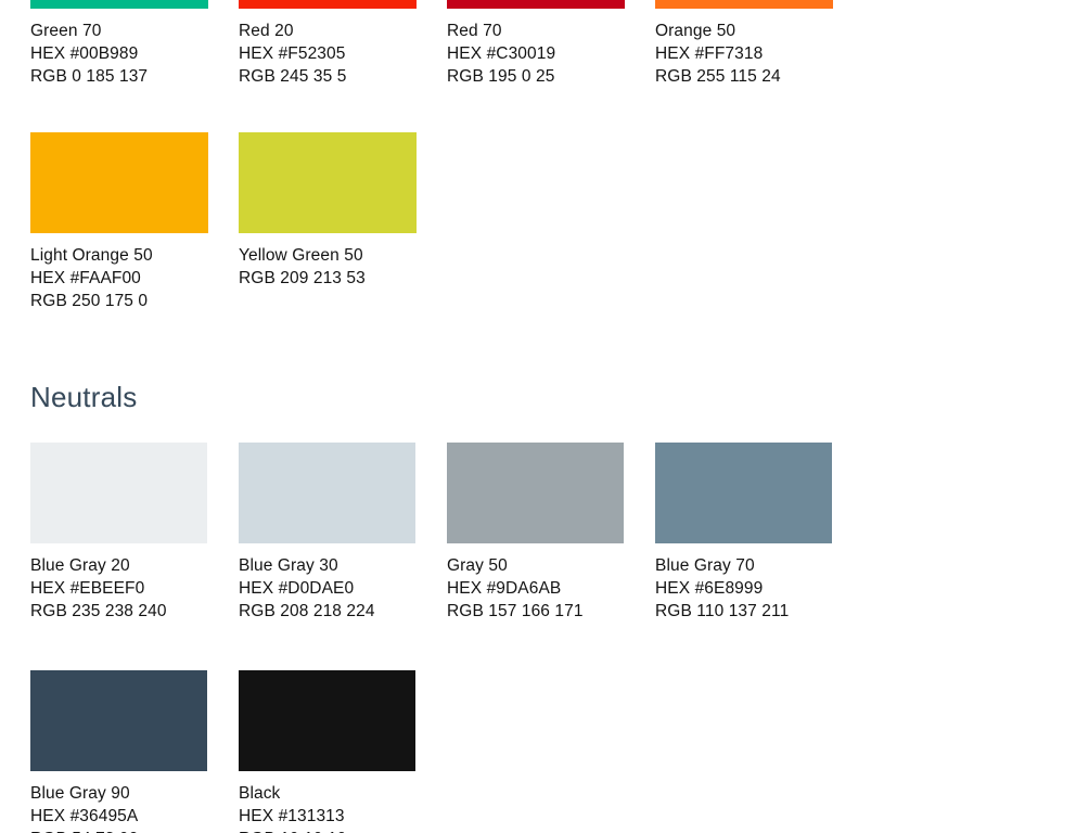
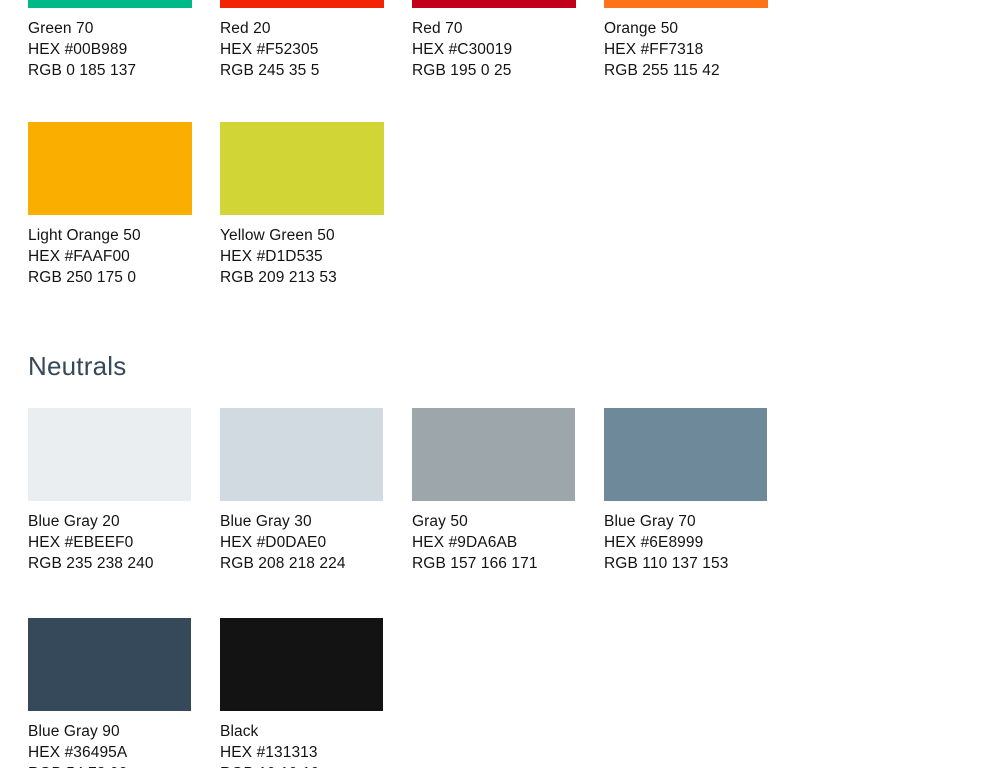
  Green 70
  HEX #00B989
  RGB 0 185 137
  Red 20
  HEX #F52305
  RGB 245 35 5
  Red 70
  HEX #C30019
  RGB 195 0 25
  Orange 50
  HEX #FF7318
- RGB 255 115 24
+ RGB 255 115 42
  Light Orange 50
  HEX #FAAF00
  RGB 250 175 0
  Yellow Green 50
+ HEX #D1D535
  RGB 209 213 53
  Neutrals
  Blue Gray 20
  HEX #EBEEF0
  RGB 235 238 240
  Blue Gray 30
  HEX #D0DAE0
  RGB 208 218 224
  Gray 50
  HEX #9DA6AB
  RGB 157 166 171
  Blue Gray 70
  HEX #6E8999
- RGB 110 137 211
+ RGB 110 137 153
  Blue Gray 90
  HEX #36495A
  Black
  HEX #131313
